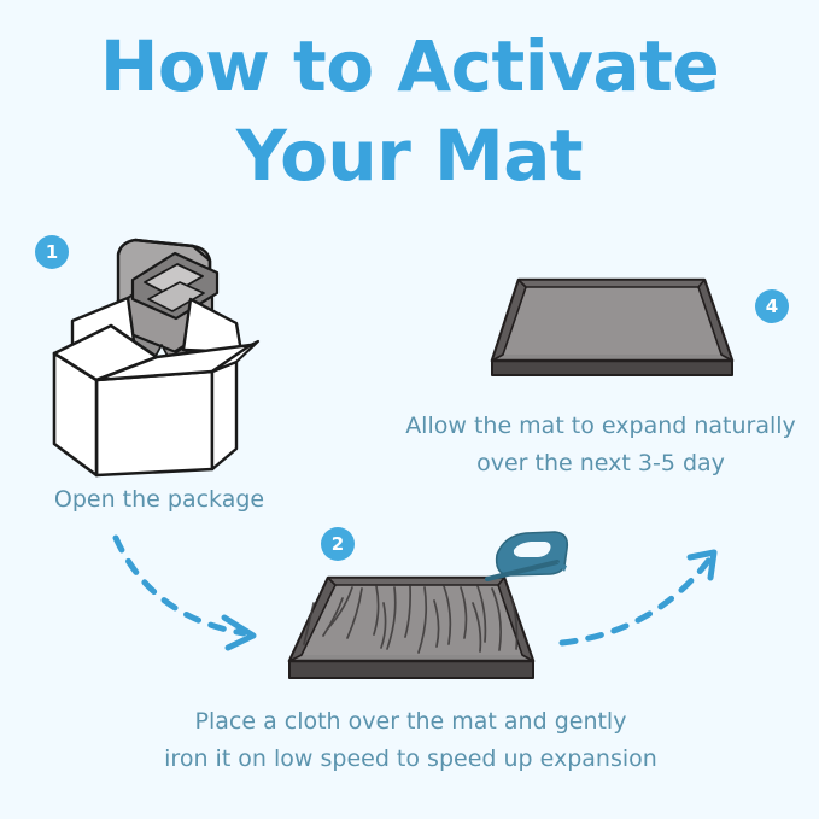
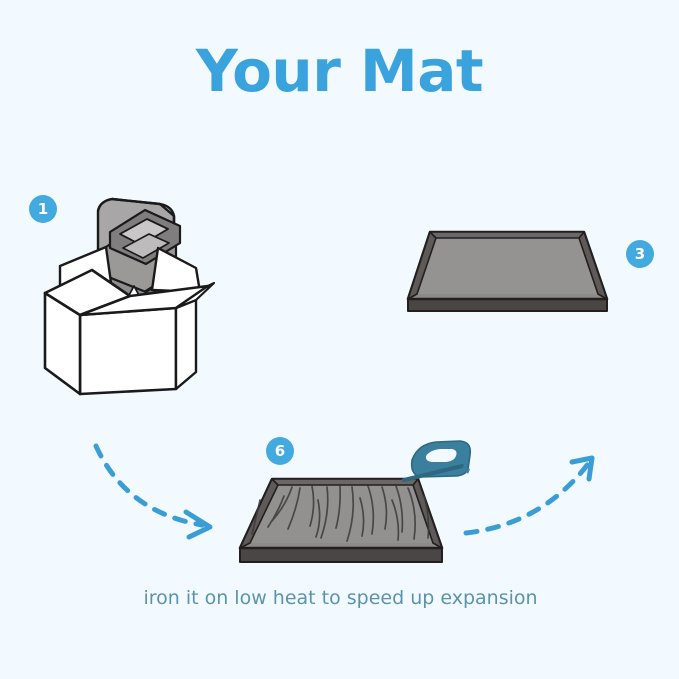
- How to Activate
  Your Mat
  1
- 2
+ 6
- 4
+ 3
- Open the package
- Allow the mat to expand naturally
- over the next 3-5 day
- Place a cloth over the mat and gently
- iron it on low speed to speed up expansion
+ iron it on low heat to speed up expansion
